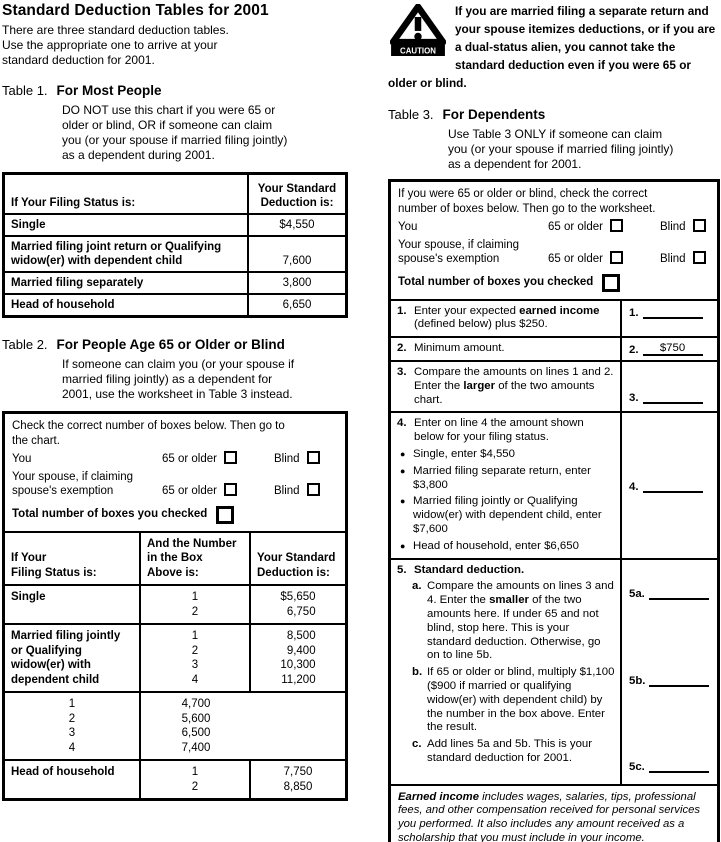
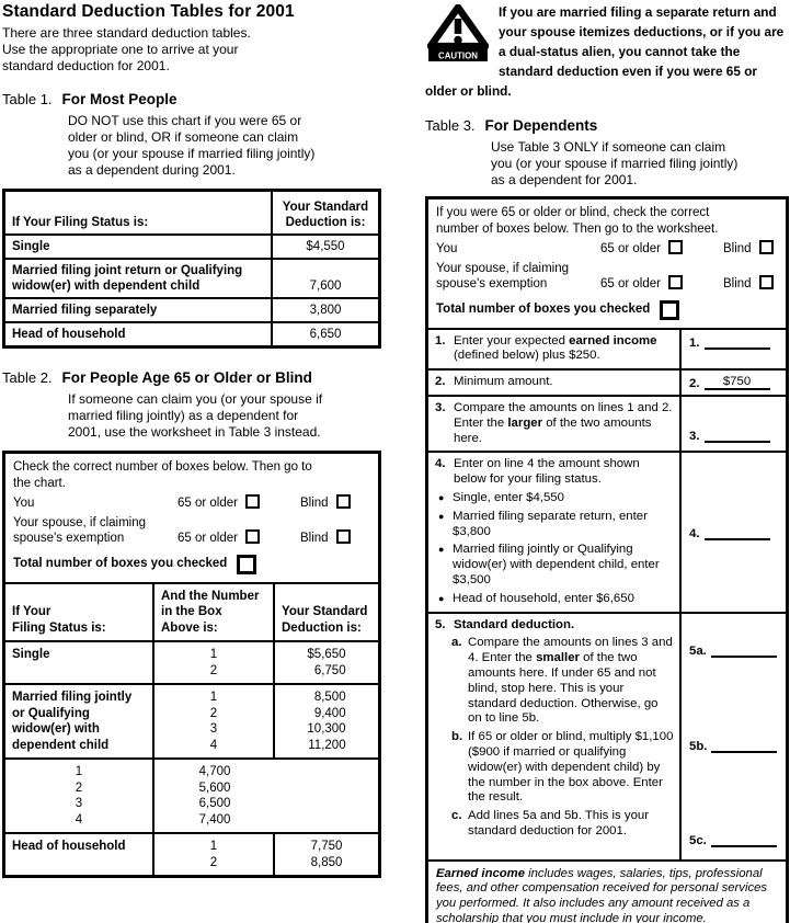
  Standard Deduction Tables for 2001
  There are three standard deduction tables.
  Use the appropriate one to arrive at your
  standard deduction for 2001.
  Table 1. For Most People
  DO NOT use this chart if you were 65 or
  older or blind, OR if someone can claim
  you (or your spouse if married filing jointly)
  as a dependent during 2001.
  If Your Filing Status is:
  Your Standard
  Deduction is:
  Single
  $4,550
  Married filing joint return or Qualifying widow(er) with dependent child
  7,600
  Married filing separately
  3,800
  Head of household
  6,650
  Table 2. For People Age 65 or Older or Blind
  If someone can claim you (or your spouse if
  married filing jointly) as a dependent for
  2001, use the worksheet in Table 3 instead.
  Check the correct number of boxes below. Then go to
  the chart.
  You
  65 or older
  Blind
  Your spouse, if claiming
  spouse's exemption
  65 or older
  Blind
  Total number of boxes you checked
  If Your
  Filing Status is:
  And the Number
  in the Box
  Above is:
  Your Standard
  Deduction is:
  Single
  1
  2
  $5,650
  6,750
  Married filing jointly
  or Qualifying
  widow(er) with
  dependent child
  1
  2
  3
  4
  8,500
  9,400
  10,300
  11,200
  1
  2
  3
  4
  4,700
  5,600
  6,500
  7,400
  Head of household
  1
  2
  7,750
  8,850
  CAUTION
  If you are married filing a separate return and your spouse itemizes deductions, or if you are a dual-status alien, you cannot take the standard deduction even if you were 65 or older or blind.
  Table 3. For Dependents
  Use Table 3 ONLY if someone can claim
  you (or your spouse if married filing jointly)
  as a dependent for 2001.
  If you were 65 or older or blind, check the correct
  number of boxes below. Then go to the worksheet.
  You
  65 or older
  Blind
  Your spouse, if claiming
  spouse's exemption
  65 or older
  Blind
  Total number of boxes you checked
  1.
  Enter your expected earned income (defined below) plus $250.
  1.
  2.
  Minimum amount.
  2.
  $750
  3.
- Compare the amounts on lines 1 and 2. Enter the larger of the two amounts chart.
+ Compare the amounts on lines 1 and 2. Enter the larger of the two amounts here.
  3.
  4.
  Enter on line 4 the amount shown below for your filing status.
  ●
  Single, enter $4,550
  ●
  Married filing separate return, enter $3,800
  ●
- Married filing jointly or Qualifying widow(er) with dependent child, enter $7,600
+ Married filing jointly or Qualifying widow(er) with dependent child, enter $3,500
  ●
  Head of household, enter $6,650
  4.
  5.
  Standard deduction.
  a.
  Compare the amounts on lines 3 and 4. Enter the smaller of the two amounts here. If under 65 and not blind, stop here. This is your standard deduction. Otherwise, go on to line 5b.
  b.
  If 65 or older or blind, multiply $1,100 ($900 if married or qualifying widow(er) with dependent child) by the number in the box above. Enter the result.
  c.
  Add lines 5a and 5b. This is your standard deduction for 2001.
  5a.
  5b.
  5c.
  Earned income includes wages, salaries, tips, professional fees, and other compensation received for personal services you performed. It also includes any amount received as a scholarship that you must include in your income.
